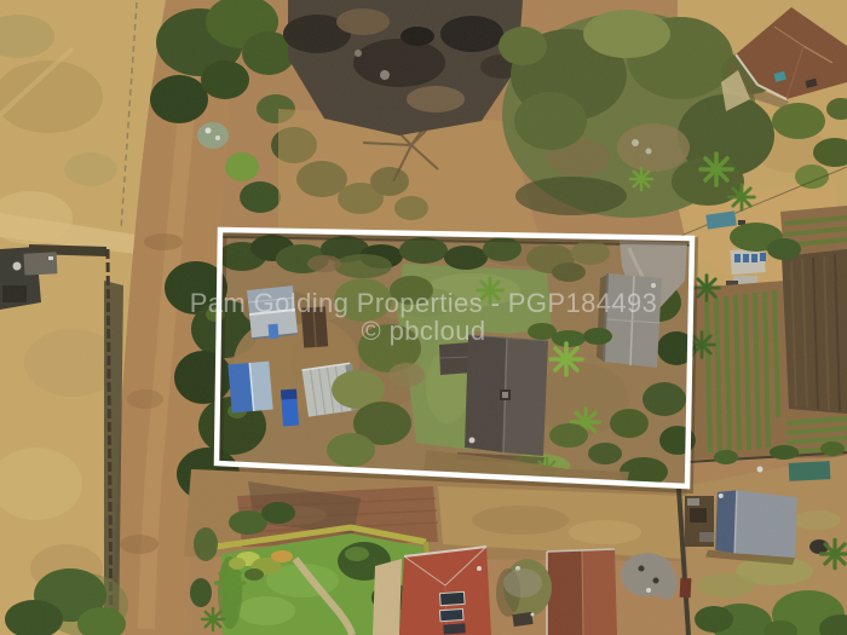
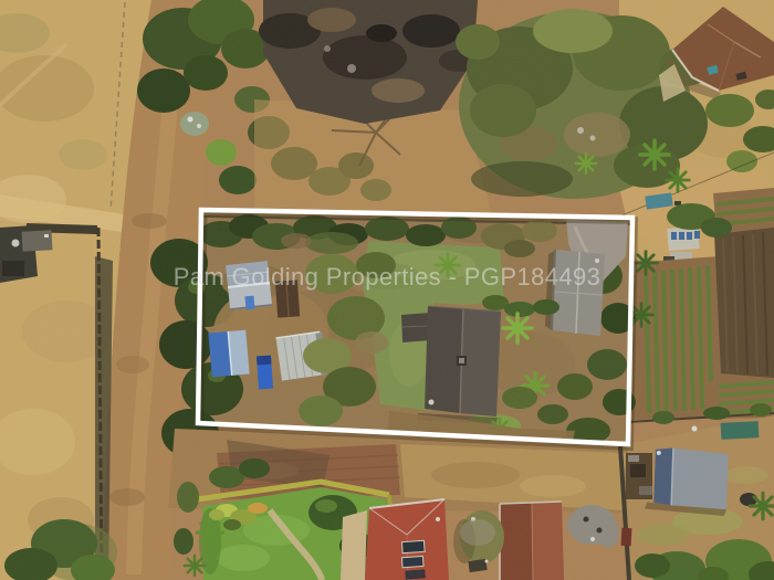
  Pam Golding Properties - PGP184493
- © pbcloud
